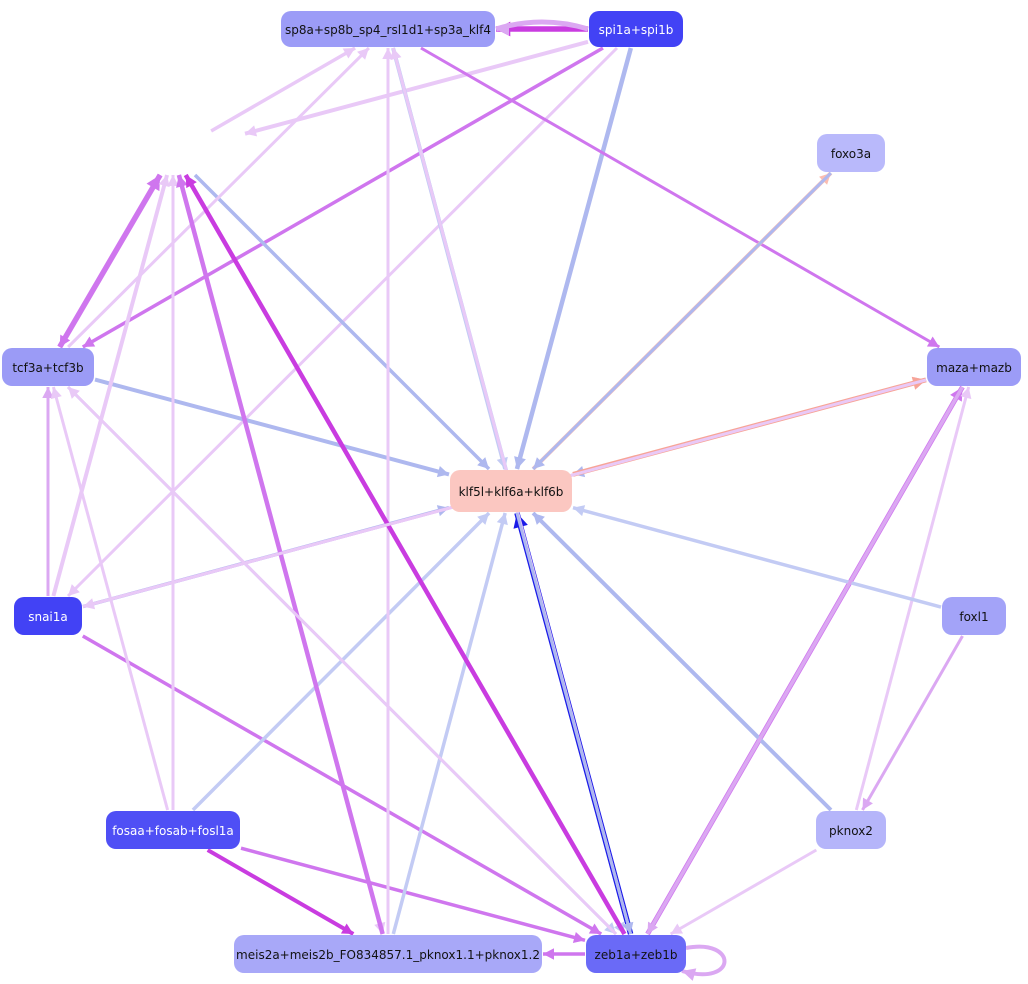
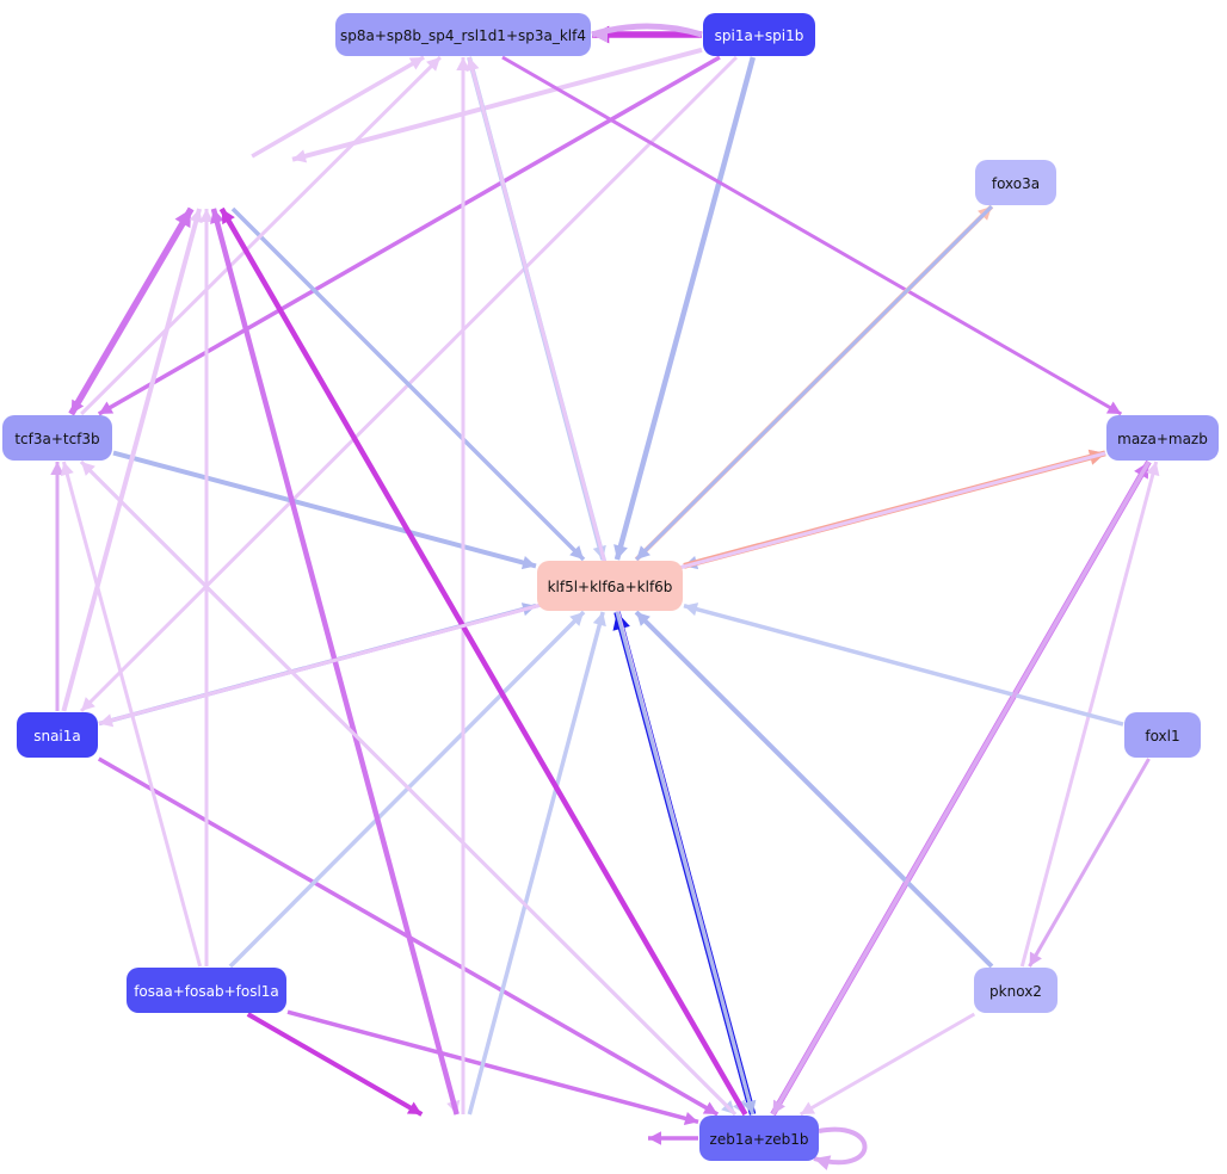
  sp8a+sp8b_sp4_rsl1d1+sp3a_klf4
  spi1a+spi1b
  foxo3a
  tcf3a+tcf3b
  maza+mazb
  klf5l+klf6a+klf6b
  snai1a
  foxl1
  fosaa+fosab+fosl1a
  pknox2
- meis2a+meis2b_FO834857.1_pknox1.1+pknox1.2
  zeb1a+zeb1b
